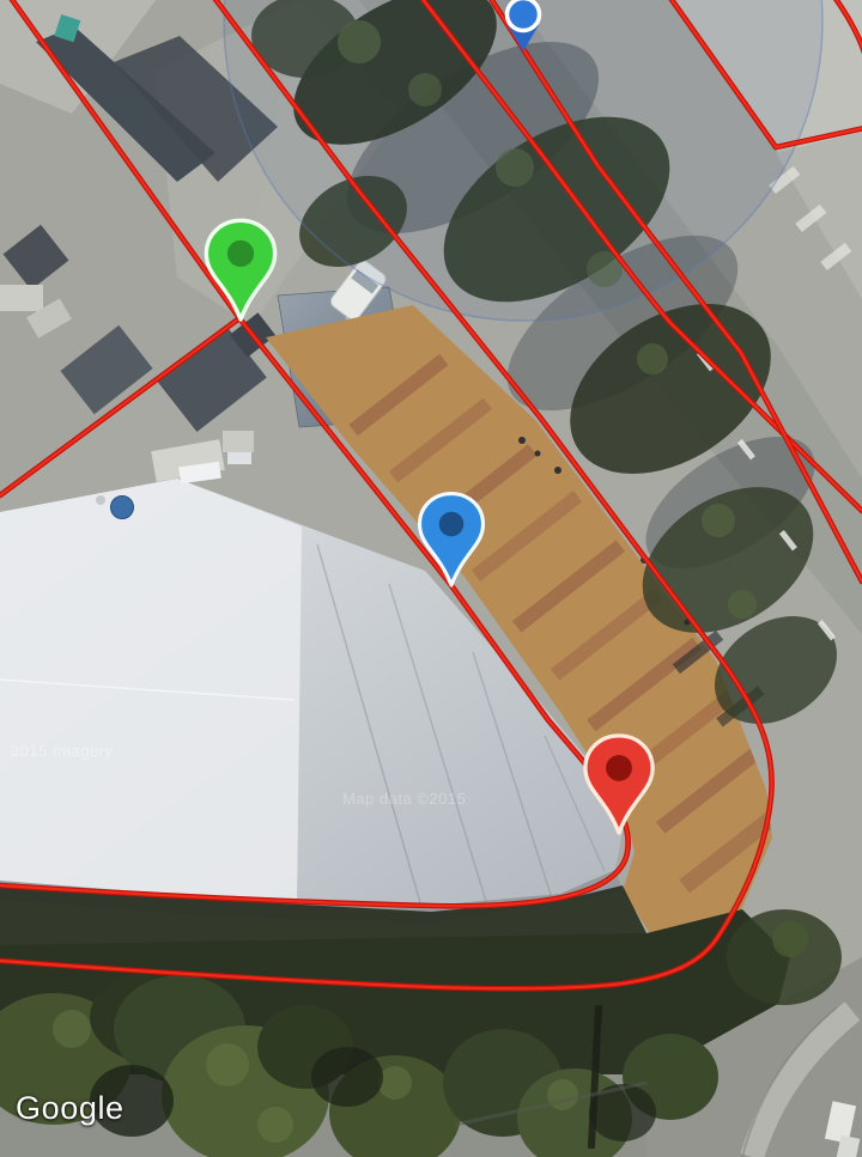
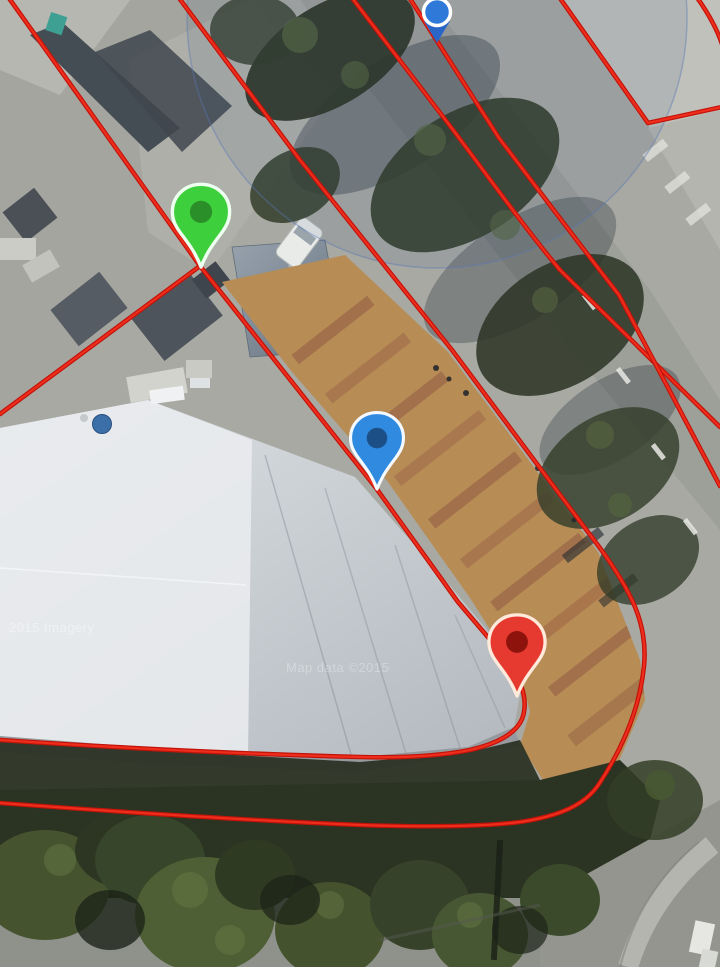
  Map data ©2015
- Google
